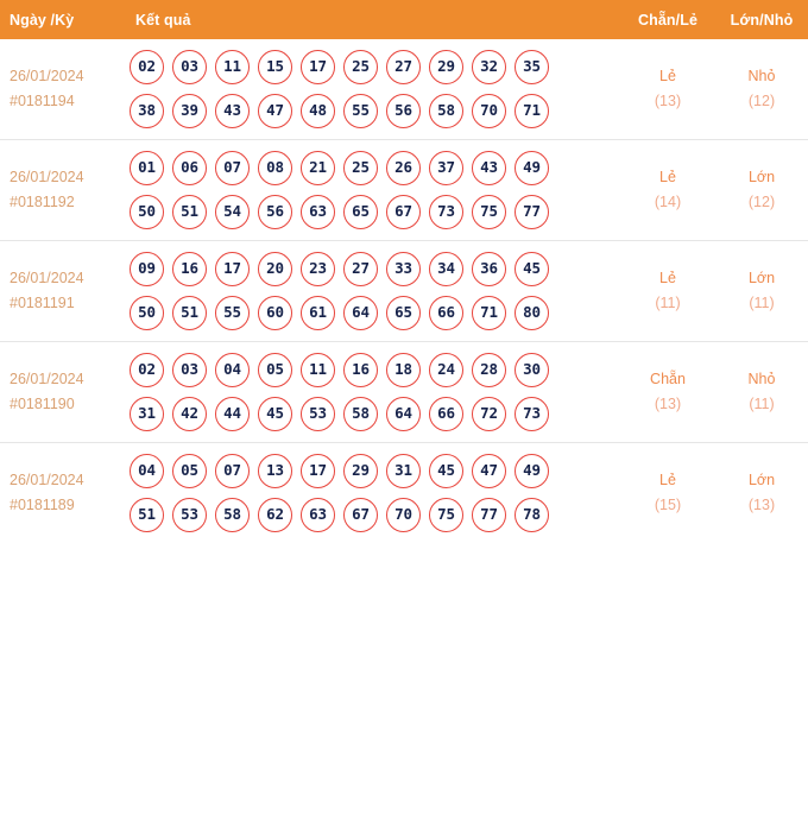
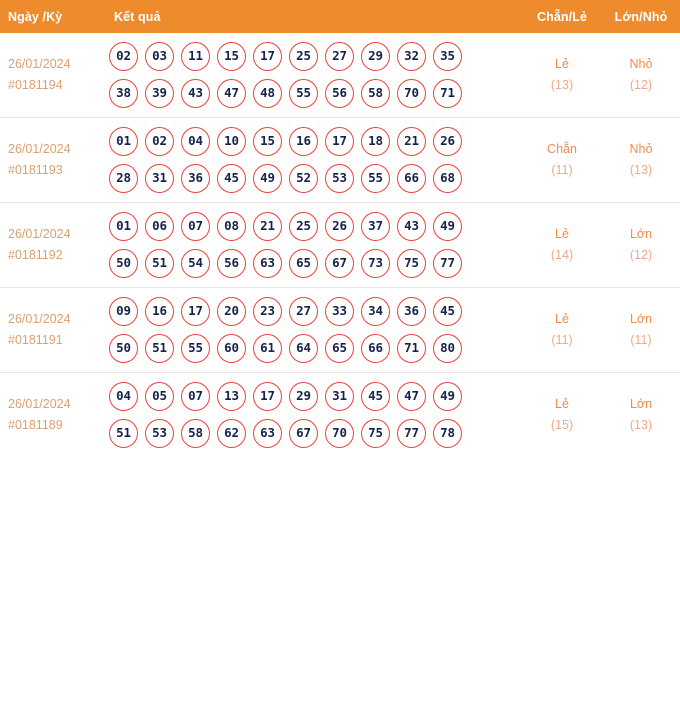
  Ngày /Kỳ	Kết quả	Chẵn/Lẻ	Lớn/Nhỏ
  26/01/2024#0181194	02 03 11 15 17 25 27 29 32 3538 39 43 47 48 55 56 58 70 71	Lẻ(13)	Nhỏ(12)
+ 26/01/2024#0181193	01 02 04 10 15 16 17 18 21 2628 31 36 45 49 52 53 55 66 68	Chẵn(11)	Nhỏ(13)
  26/01/2024#0181192	01 06 07 08 21 25 26 37 43 4950 51 54 56 63 65 67 73 75 77	Lẻ(14)	Lớn(12)
  26/01/2024#0181191	09 16 17 20 23 27 33 34 36 4550 51 55 60 61 64 65 66 71 80	Lẻ(11)	Lớn(11)
- 26/01/2024#0181190	02 03 04 05 11 16 18 24 28 3031 42 44 45 53 58 64 66 72 73	Chẵn(13)	Nhỏ(11)
  26/01/2024#0181189	04 05 07 13 17 29 31 45 47 4951 53 58 62 63 67 70 75 77 78	Lẻ(15)	Lớn(13)
